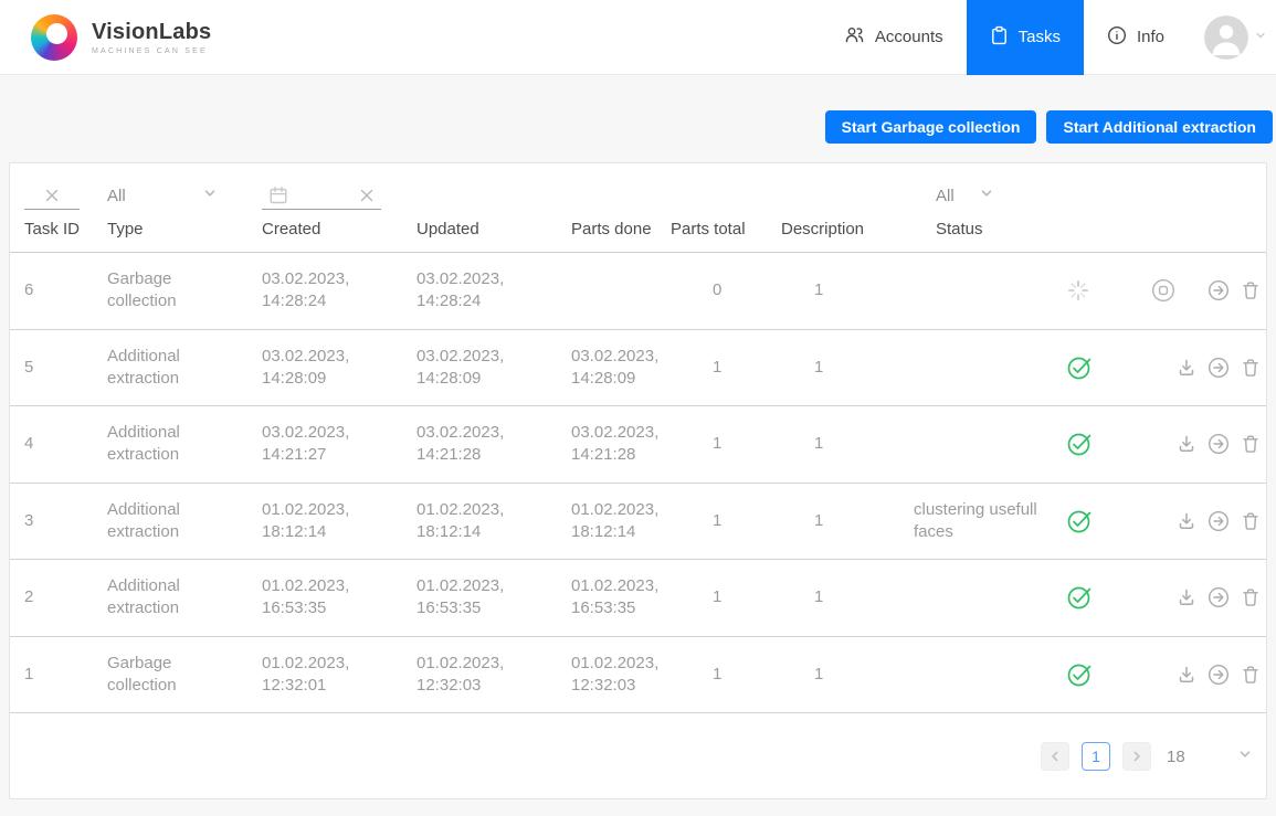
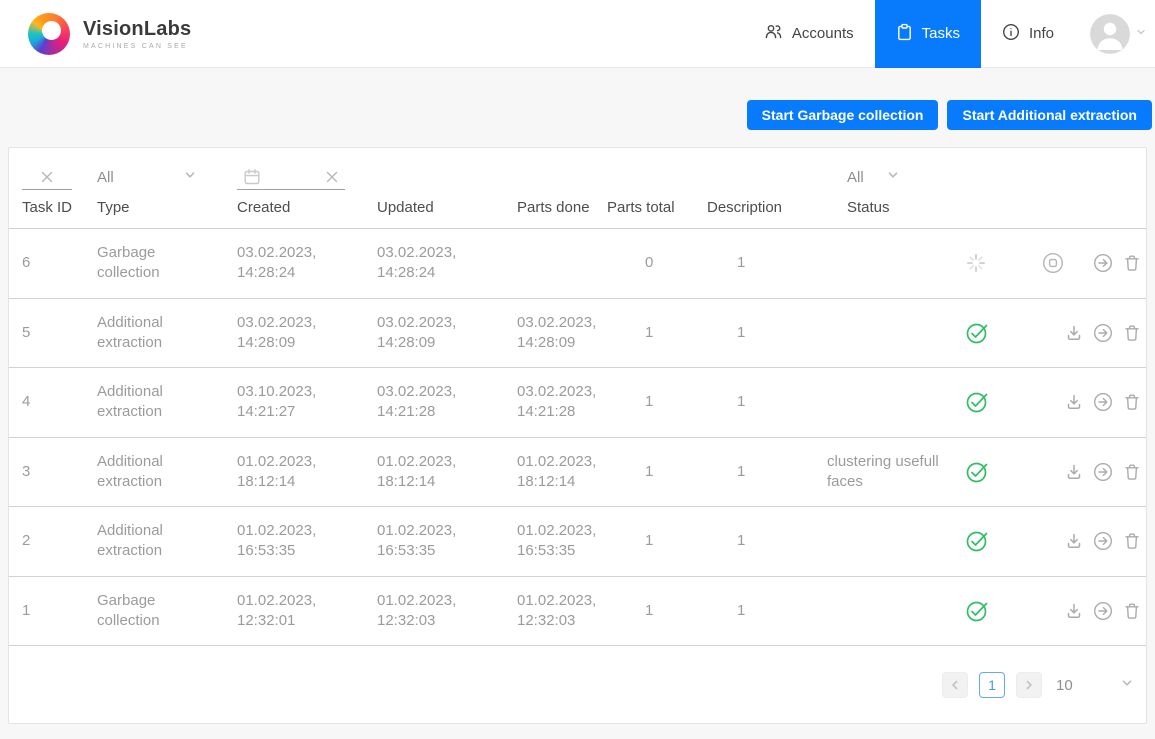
  VisionLabs
  Accounts
  Tasks
  Info
  Start Garbage collection
  Start Additional extraction
  Task ID
  All
  Type
  Created
  Updated
  Parts done
  Parts total
  Description
  All
  Status
  6
  Garbage collection
  03.02.2023, 14:28:24
  03.02.2023, 14:28:24
  0
  1
  5
  Additional extraction
  03.02.2023, 14:28:09
  03.02.2023, 14:28:09
  03.02.2023, 14:28:09
  1
  1
  4
  Additional extraction
- 03.02.2023, 14:21:27
+ 03.10.2023, 14:21:27
  03.02.2023, 14:21:28
  03.02.2023, 14:21:28
  1
  1
  3
  Additional extraction
  01.02.2023, 18:12:14
  01.02.2023, 18:12:14
  01.02.2023, 18:12:14
  1
  1
  clustering usefull faces
  2
  Additional extraction
  01.02.2023, 16:53:35
  01.02.2023, 16:53:35
  01.02.2023, 16:53:35
  1
  1
  1
  Garbage collection
  01.02.2023, 12:32:01
  01.02.2023, 12:32:03
  01.02.2023, 12:32:03
  1
  1
  1
- 18
+ 10
